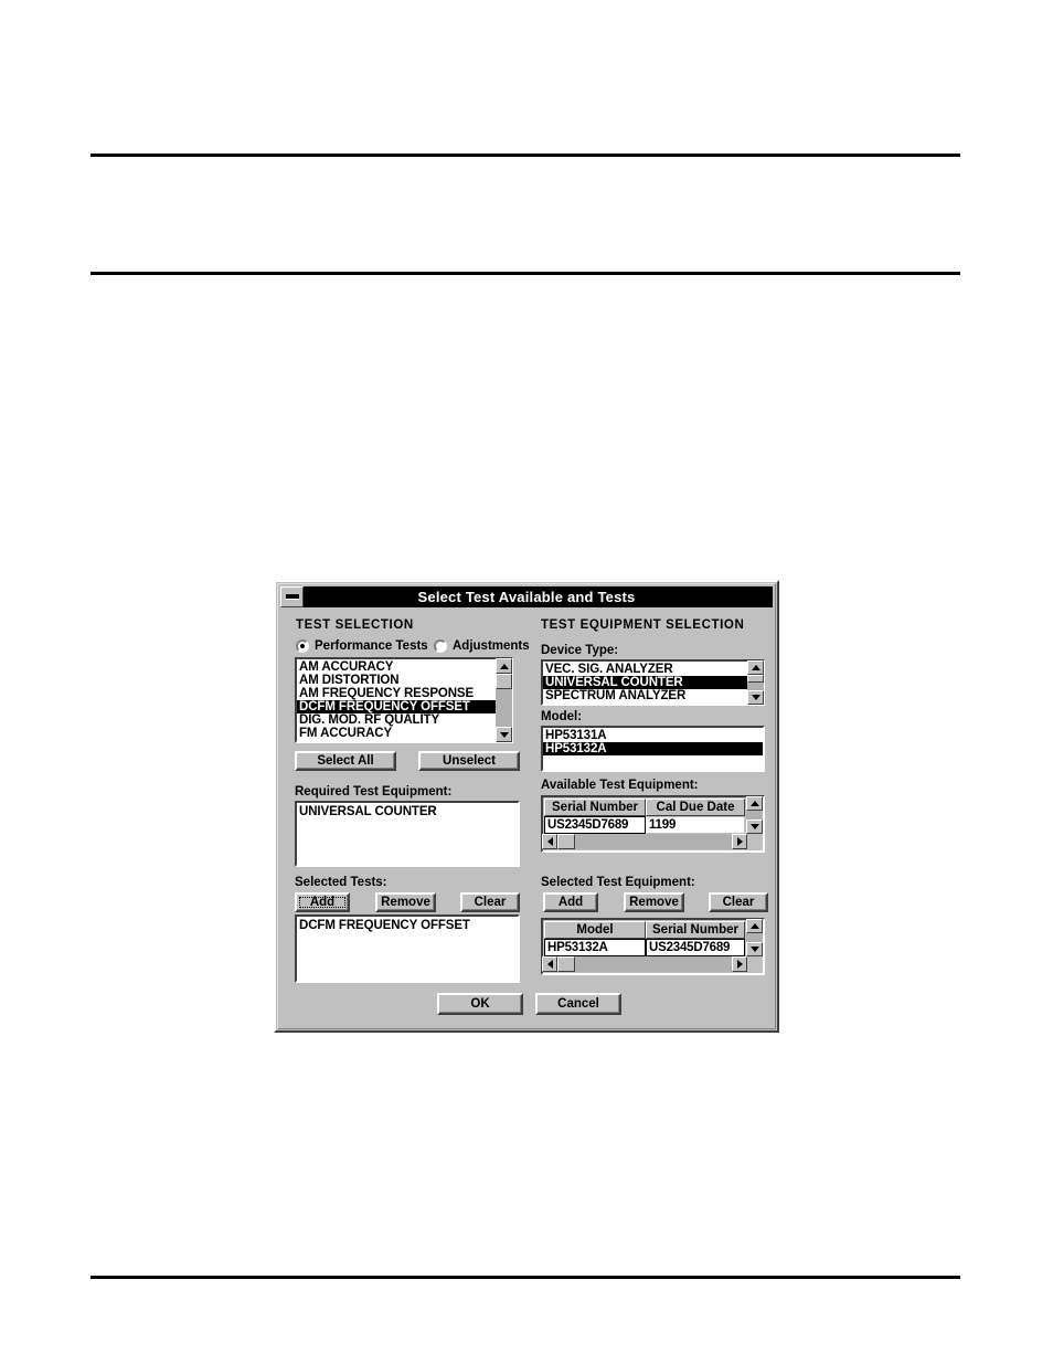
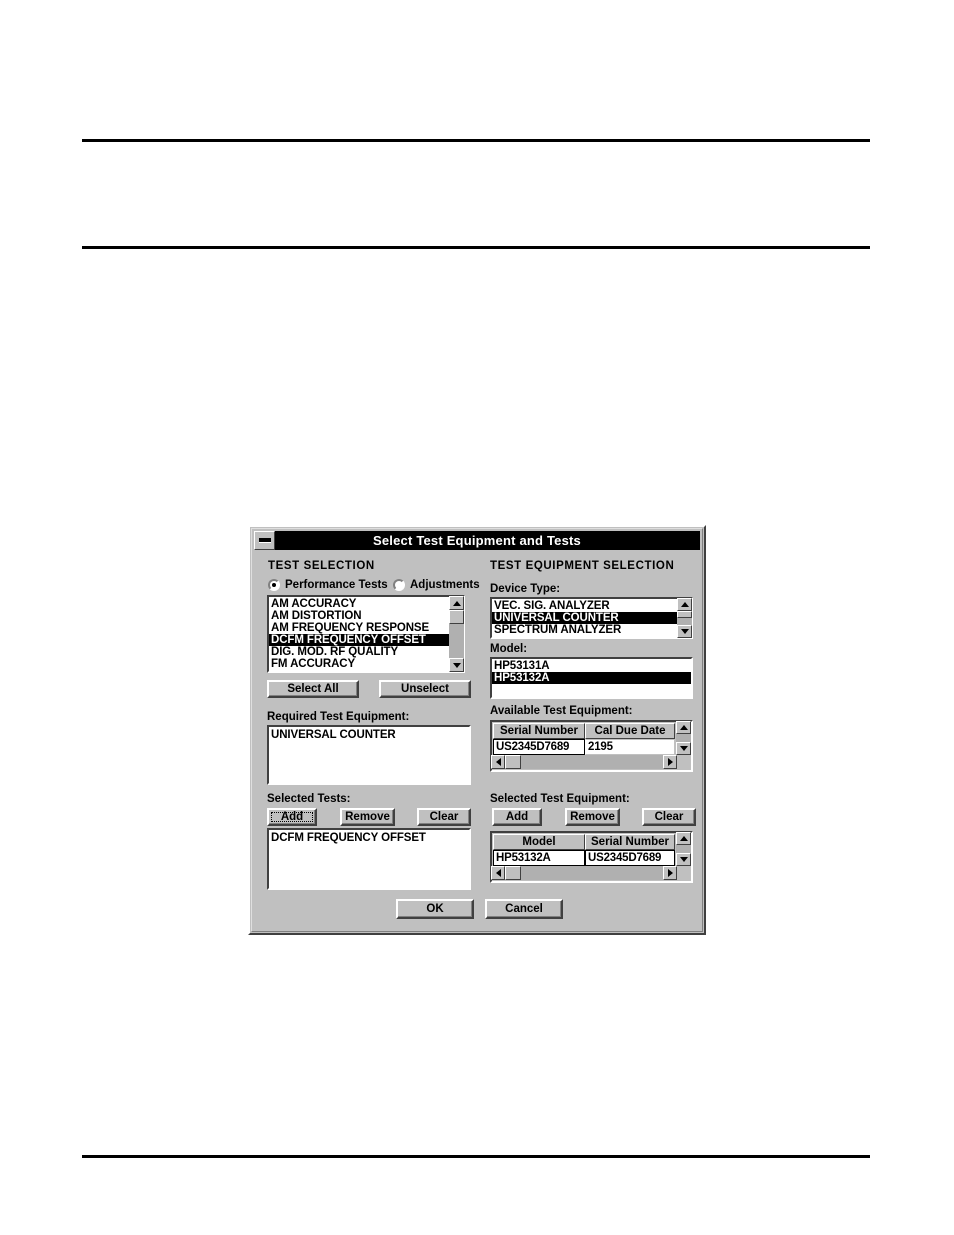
- Select Test Available and Tests
+ Select Test Equipment and Tests
  TEST SELECTION
  Performance Tests
  Adjustments
  AM ACCURACY
  AM DISTORTION
  AM FREQUENCY RESPONSE
  DCFM FREQUENCY OFFSET
  DIG. MOD. RF QUALITY
  FM ACCURACY
  Select All
  Unselect
  Required Test Equipment:
  UNIVERSAL COUNTER
  Selected Tests:
  Add
  Remove
  Clear
  DCFM FREQUENCY OFFSET
  TEST EQUIPMENT SELECTION
  Device Type:
  VEC. SIG. ANALYZER
  UNIVERSAL COUNTER
  SPECTRUM ANALYZER
  Model:
  HP53131A
  HP53132A
  Available Test Equipment:
  Serial Number
  Cal Due Date
  US2345D7689
- 1199
+ 2195
  Selected Test Equipment:
  Add
  Remove
  Clear
  Model
  Serial Number
  HP53132A
  US2345D7689
  OK
  Cancel
